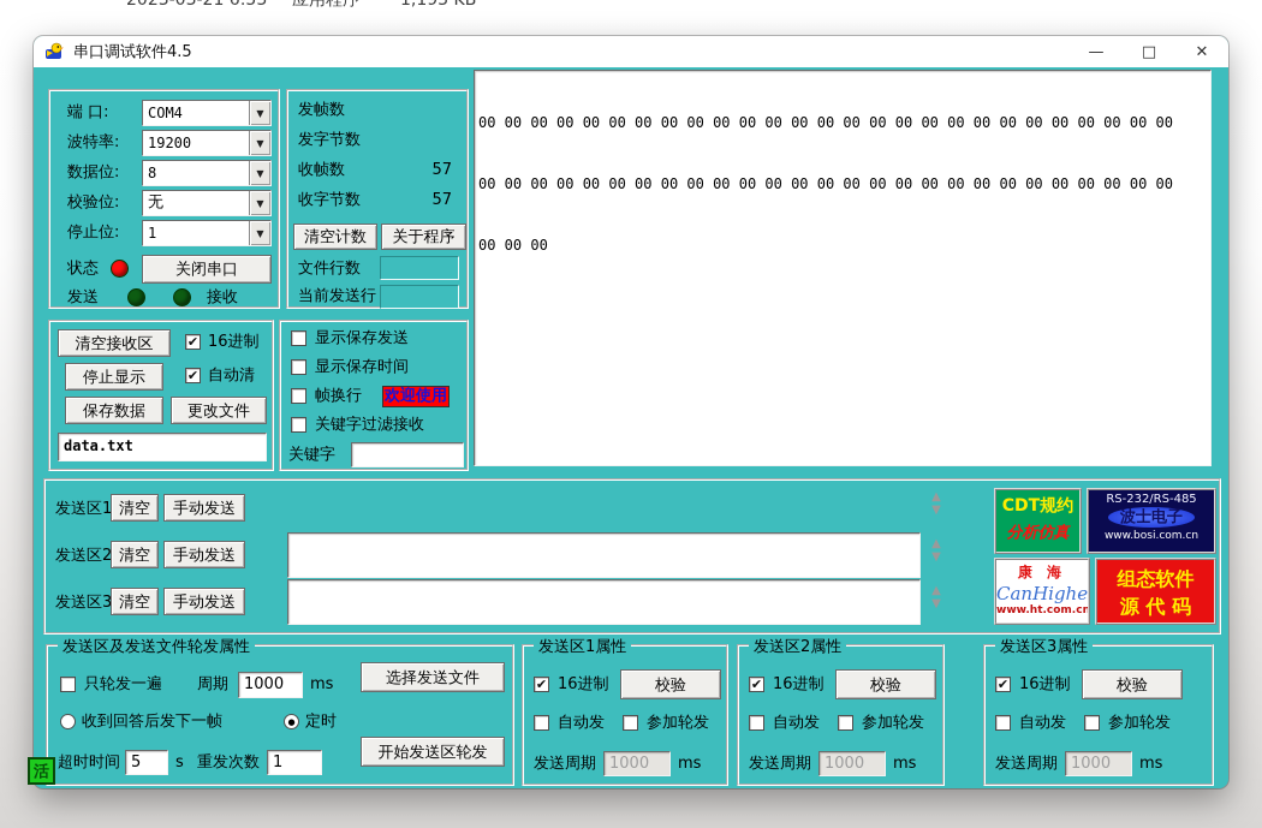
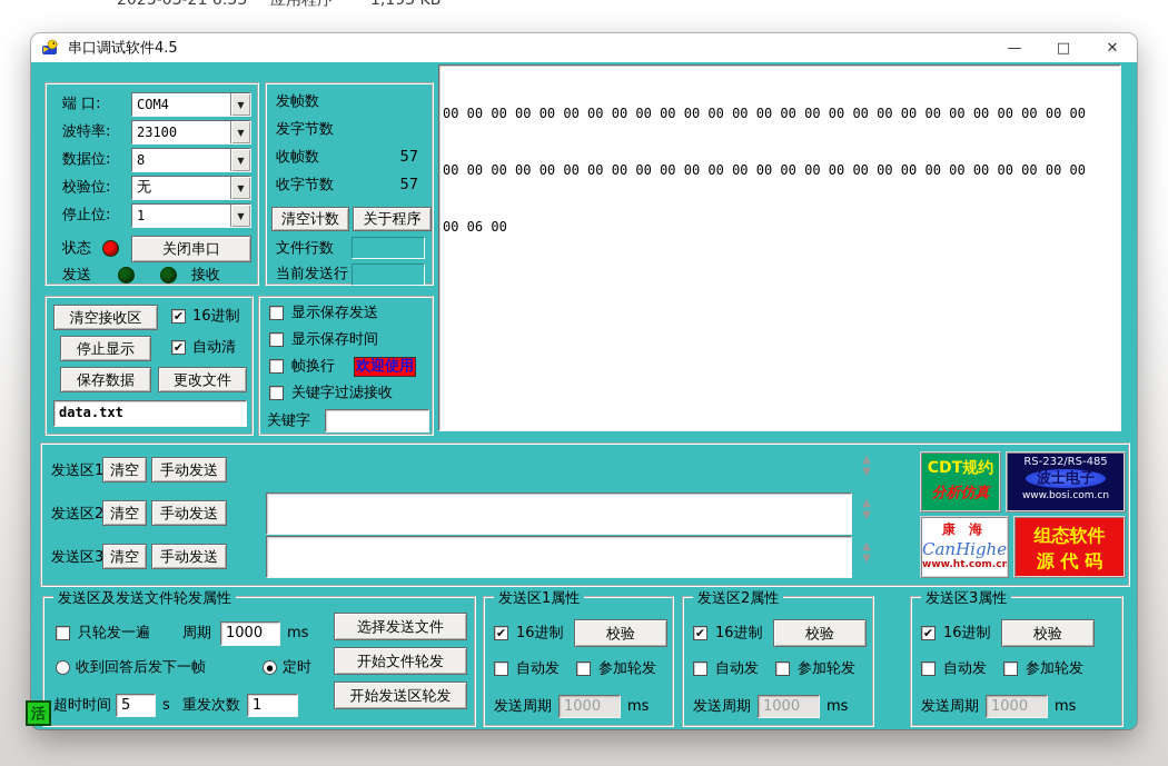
  2023-03-21 6:53
  应用程序
  1,193 KB
  串口调试软件4.5
  —
  □
  ✕
  端 口:
  COM4
  ▼
  波特率:
- 19200
+ 23100
  ▼
  数据位:
  8
  ▼
  校验位:
  无
  ▼
  停止位:
  1
  ▼
  状态
  关闭串口
  发送
  接收
  发帧数
  发字节数
  收帧数
  57
  收字节数
  57
  清空计数
  关于程序
  文件行数
  当前发送行
  00 00 00 00 00 00 00 00 00 00 00 00 00 00 00 00 00 00 00 00 00 00 00 00 00 00 00
  00 00 00 00 00 00 00 00 00 00 00 00 00 00 00 00 00 00 00 00 00 00 00 00 00 00 00
- 00 00 00
+ 00 06 00
  清空接收区
  ✔
  16进制
  停止显示
  ✔
  自动清
  保存数据
  更改文件
  data.txt
  显示保存发送
  显示保存时间
  帧换行
  欢迎使用
  关键字过滤接收
  关键字
  发送区1
  清空
  手动发送
  ▲
  ▼
  发送区2
  清空
  手动发送
  ▲
  ▼
  发送区3
  清空
  手动发送
  ▲
  ▼
  CDT规约
  分析仿真
  RS-232/RS-485
  波士电子
  www.bosi.com.cn
  康 海
  CanHighe
  www.ht.com.cn
  组态软件
  源 代 码
  发送区及发送文件轮发属性
  只轮发一遍
  周期
  1000
  ms
  收到回答后发下一帧
  ●
  定时
  超时时间
  5
  s
  重发次数
  1
  选择发送文件
+ 开始文件轮发
  开始发送区轮发
  发送区1属性
  ✔
  16进制
  校验
  自动发
  参加轮发
  发送周期
  1000
  ms
  发送区2属性
  ✔
  16进制
  校验
  自动发
  参加轮发
  发送周期
  1000
  ms
  发送区3属性
  ✔
  16进制
  校验
  自动发
  参加轮发
  发送周期
  1000
  ms
  活
